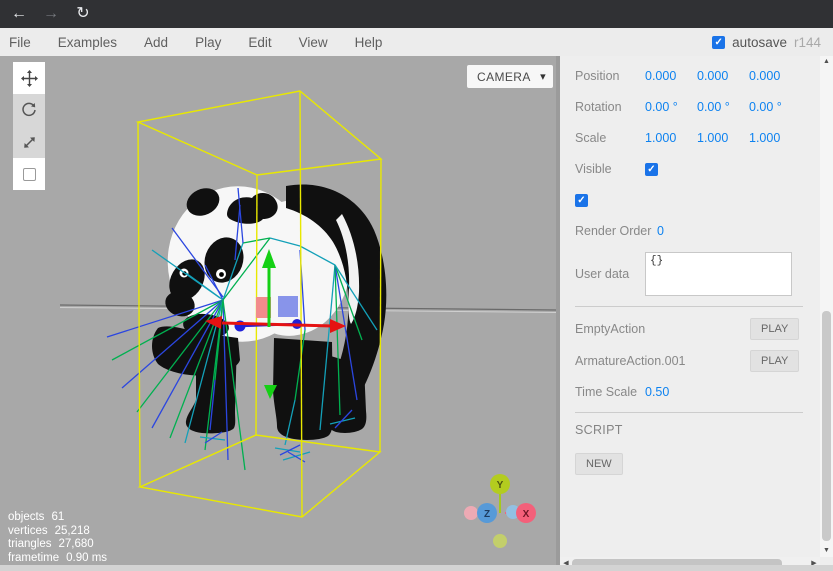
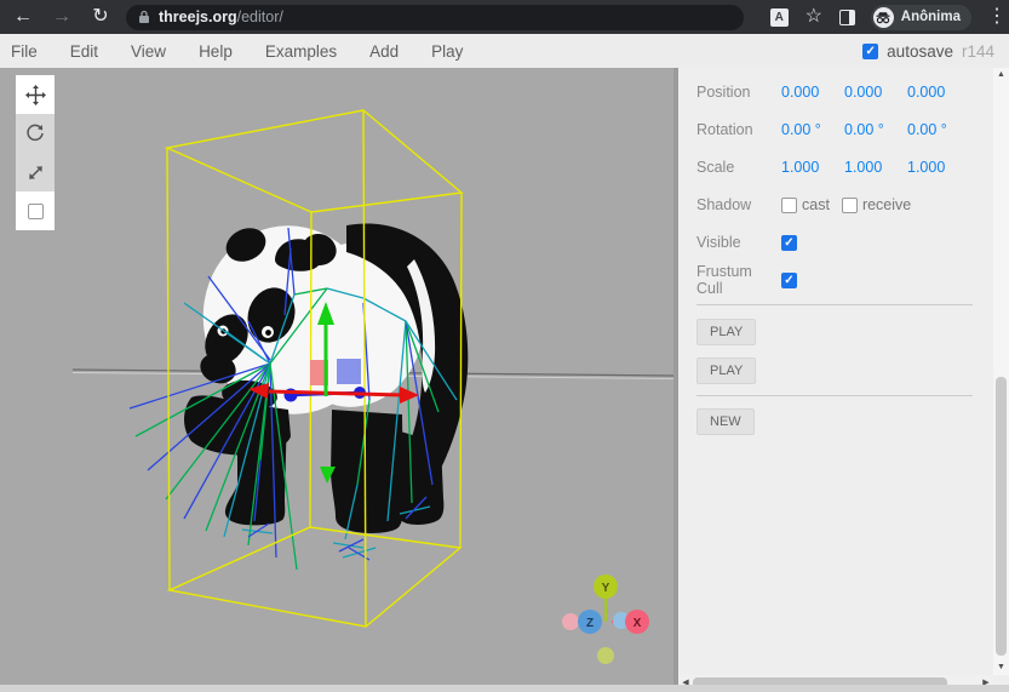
  ←
  →
  ↻
+ threejs.org/editor/
+ A
+ ☆
+ Anônima
+ ⋮
  File
- Examples
+ Edit
- Add
+ View
- Play
+ Help
- Edit
+ Examples
- View
+ Add
- Help
+ Play
  ✓
  autosave
  r144
  Z
  Y
  X
- CAMERA
- ▾
- objects 61
- vertices 25,218
- triangles 27,680
- frametime 0.90 ms
  Position
  0.000
  0.000
  0.000
  Rotation
  0.00 °
  0.00 °
  0.00 °
  Scale
  1.000
  1.000
  1.000
+ Shadow
+ cast
+ receive
  Visible
  ✓
+ Frustum Cull
  ✓
- Render Order
- 0
- User data
- {}
- EmptyAction
  PLAY
- ArmatureAction.001
  PLAY
- Time Scale
- 0.50
- SCRIPT
  NEW
